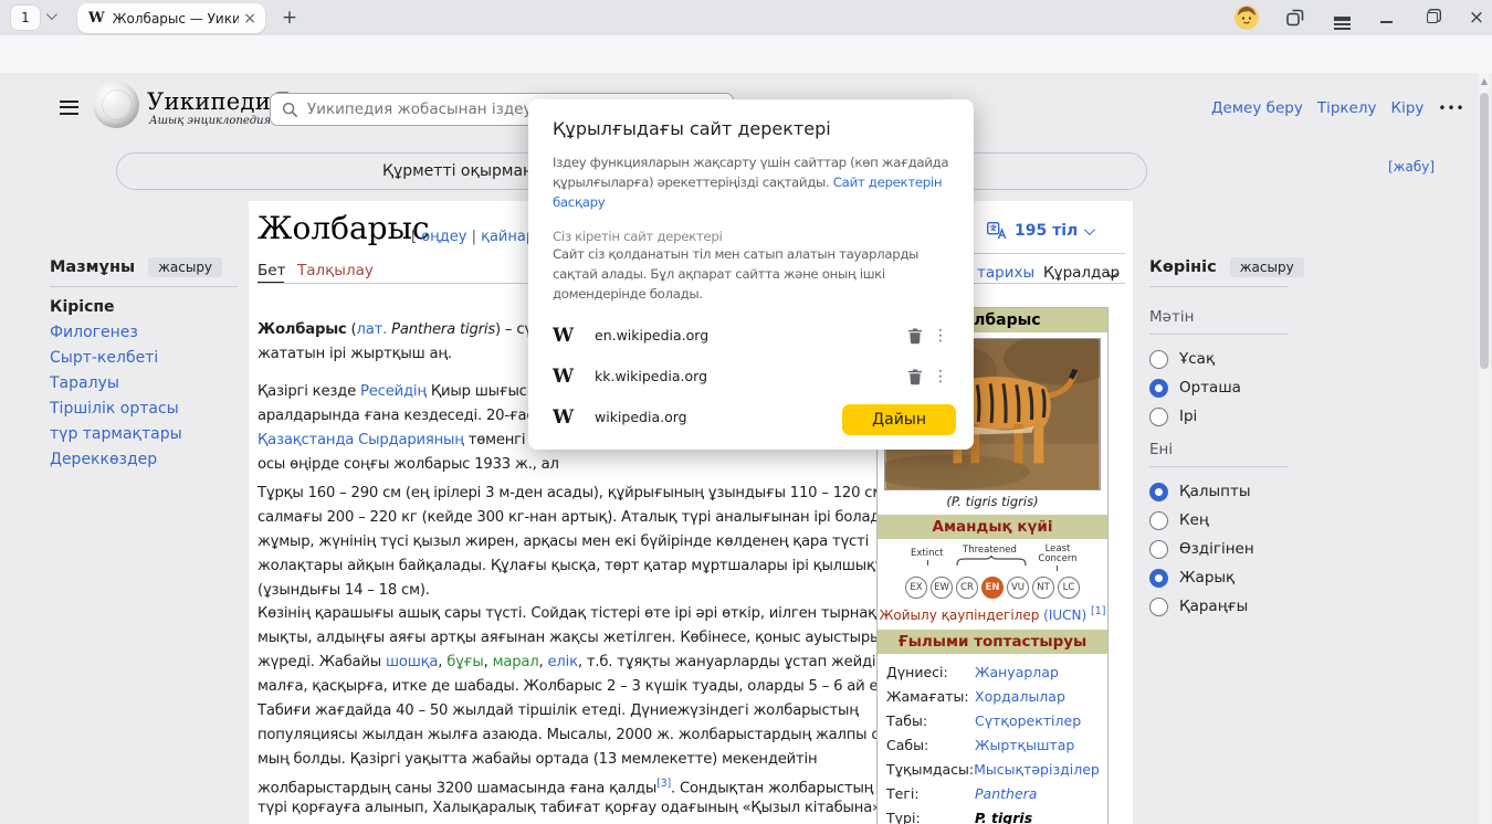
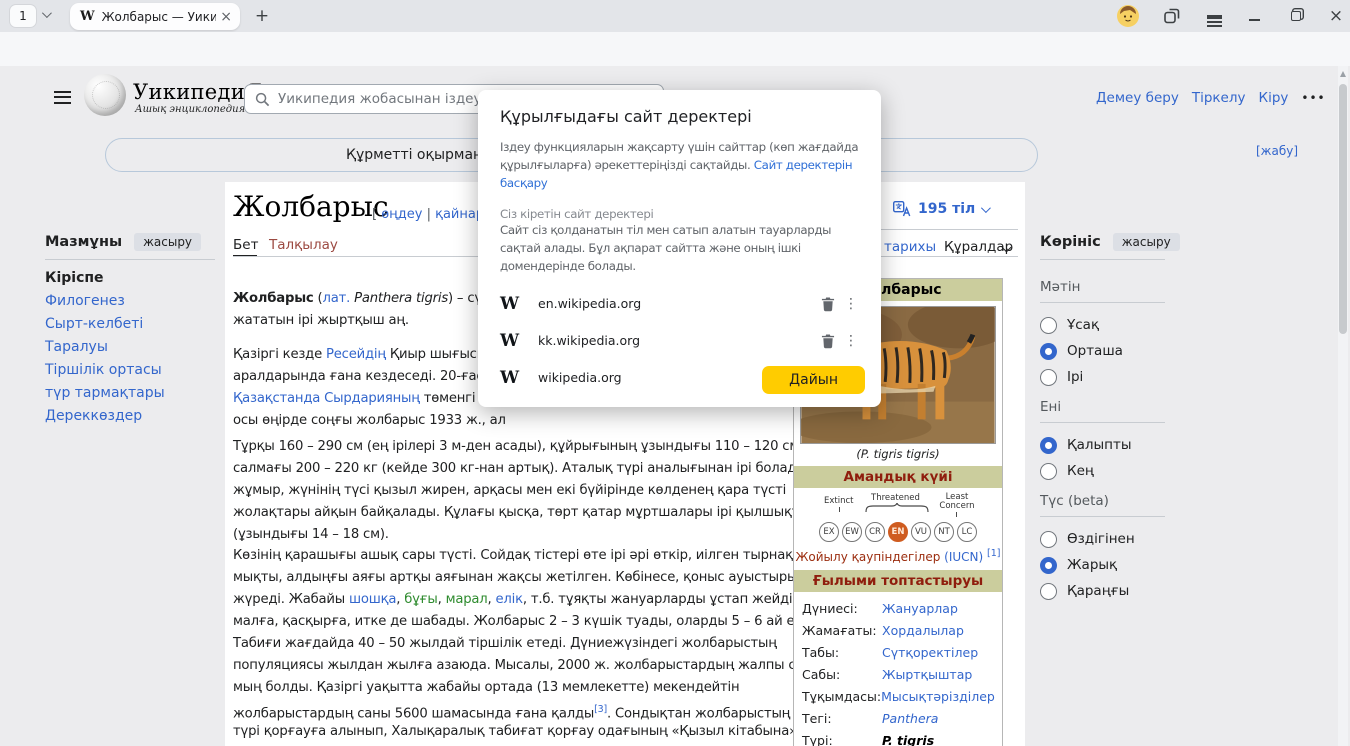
  1
  W
  Жолбарыс — Уики
  ×
  +
  ×
  Уикипеди
  Ашық энциклопедия
  Уикипедия жобасынан ізде
  Демеу беру
  Тіркелу
  Кіру
  •••
  [жабу]
  Жолбарыс
  195 тіл
  Бет
  Талқылау
  тарихы
  Құралдар
  Мазмұны
  жасыру
  Кіріспе
  Филогенез
  Сырт-келбеті
  Таралуы
  Тіршілік ортасы
  түр тармақтары
  Дереккөздер
  Жолбарыс (лат. Panthera tigris) – с
  жататын ірі жыртқыш аң.
  Қазіргі кезде Ресейдің Қиыр шығыс
  аралдарында ғана кездеседі. 20-ға
  Қазақстанда Сырдарияның төменгі
  осы өңірде соңғы жолбарыс 1933 ж., ал
  Тұрқы 160 – 290 см (ең ірілері 3 м-ден асады), құйрығының ұзындығы 110 – 120 с
  салмағы 200 – 220 кг (кейде 300 кг-нан артық). Аталық түрі аналығынан ірі болад
  жұмыр, жүнінің түсі қызыл жирен, арқасы мен екі бүйірінде көлденең қара түсті
  жолақтары айқын байқалады. Құлағы қысқа, төрт қатар мұртшалары ірі қылшық
  (ұзындығы 14 – 18 см).
  Көзінің қарашығы ашық сары түсті. Сойдақ тістері өте ірі әрі өткір, иілген тырнақ
  мықты, алдыңғы аяғы артқы аяғынан жақсы жетілген. Көбінесе, қоныс ауыстыр
  жүреді. Жабайы шошқа, бұғы, марал, елік, т.б. тұяқты жануарларды ұстап жейді
  малға, қасқырға, итке де шабады. Жолбарыс 2 – 3 күшік туады, оларды 5 – 6 ай е
  Табиғи жағдайда 40 – 50 жылдай тіршілік етеді. Дүниежүзіндегі жолбарыстың
  популяциясы жылдан жылға азаюда. Мысалы, 2000 ж. жолбарыстардың жалпы с
  мың болды. Қазіргі уақытта жабайы ортада (13 мемлекетте) мекендейтін
- жолбарыстардың саны 3200 шамасында ғана қалды[3]. Сондықтан жолбарыстың
+ жолбарыстардың саны 5600 шамасында ғана қалды[3]. Сондықтан жолбарыстың
  түрі қорғауға алынып, Халықаралық табиғат қорғау одағының «Қызыл кітабына
  лбарыс
  (P. tigris tigris)
  Амандық күйі
  Extinct
  Threatened
  Least Concern
  EX
  EW
  CR
  EN
  VU
  NT
  LC
  Жойылу қаупіндегілер (IUCN) [1]
  Ғылыми топтастыруы
  Дүниесі:
  Жануарлар
  Жамағаты:
  Хордалылар
  Табы:
  Сүтқоректілер
  Сабы:
  Жыртқыштар
  Тұқымдасы:
  Мысықтәрізділер
  Тегі:
  Panthera
  Түрі:
  P. tigris
  Көрініс
  жасыру
  Мәтін
  Ұсақ
  Орташа
  Ірі
  Ені
  Қалыпты
  Кең
+ Түс (beta)
  Өздігінен
  Жарық
  Қараңғы
  Құрылғыдағы сайт деректері
  Іздеу функцияларын жақсарту үшін сайттар (көп жағдайда құрылғыларға) әрекеттеріңізді сақтайды. Сайт деректерін басқару
  Сіз кіретін сайт деректері
  Сайт сіз қолданатын тіл мен сатып алатын тауарларды сақтай алады. Бұл ақпарат сайтта және оның ішкі домендерінде болады.
  W
  en.wikipedia.org
  ⋮
  W
  kk.wikipedia.org
  ⋮
  W
  wikipedia.org
  Дайын
